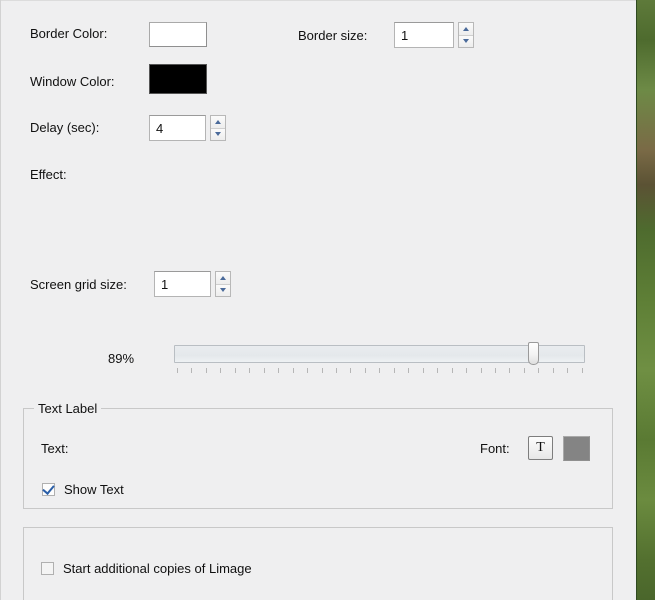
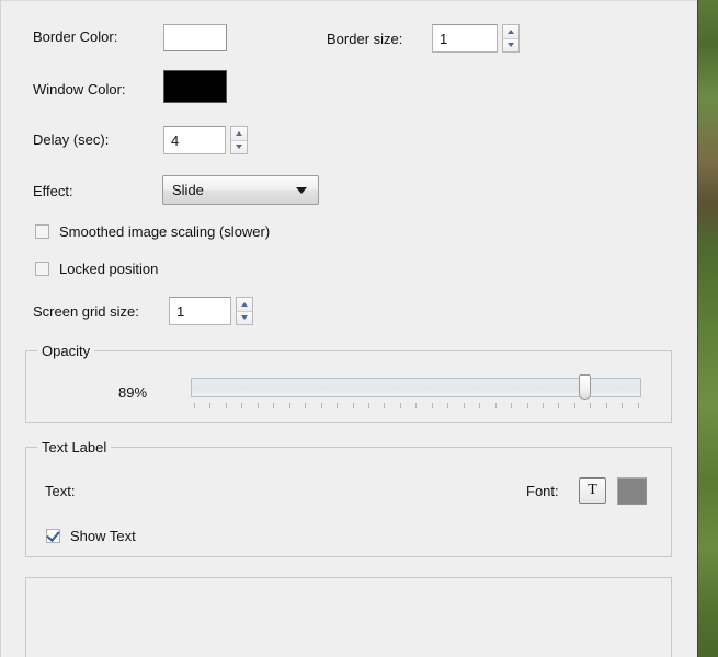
  Border Color:
  Border size:
  1
  Window Color:
  Delay (sec):
  4
  Effect:
+ Slide
+ Smoothed image scaling (slower)
+ Locked position
  Screen grid size:
  1
+ Opacity
  89%
  Text Label
  Text:
  Font:
  T
  Show Text
- Start additional copies of Limage
